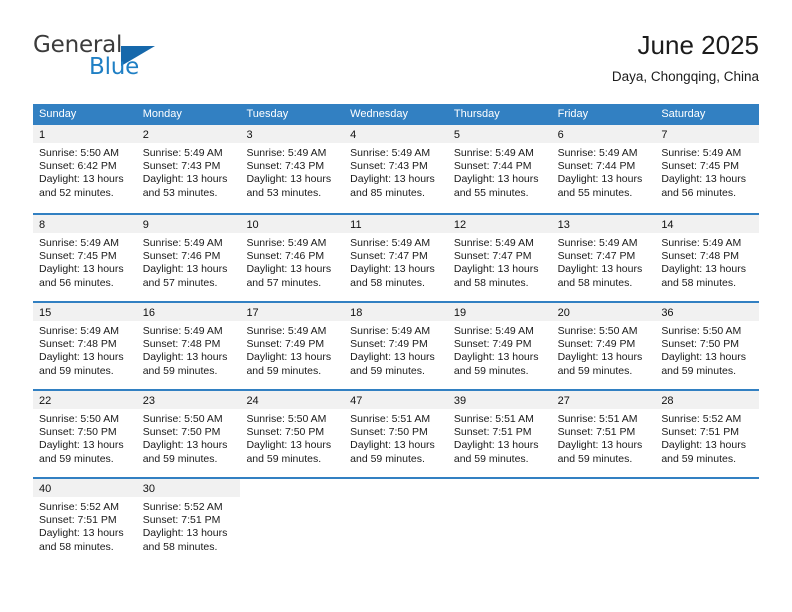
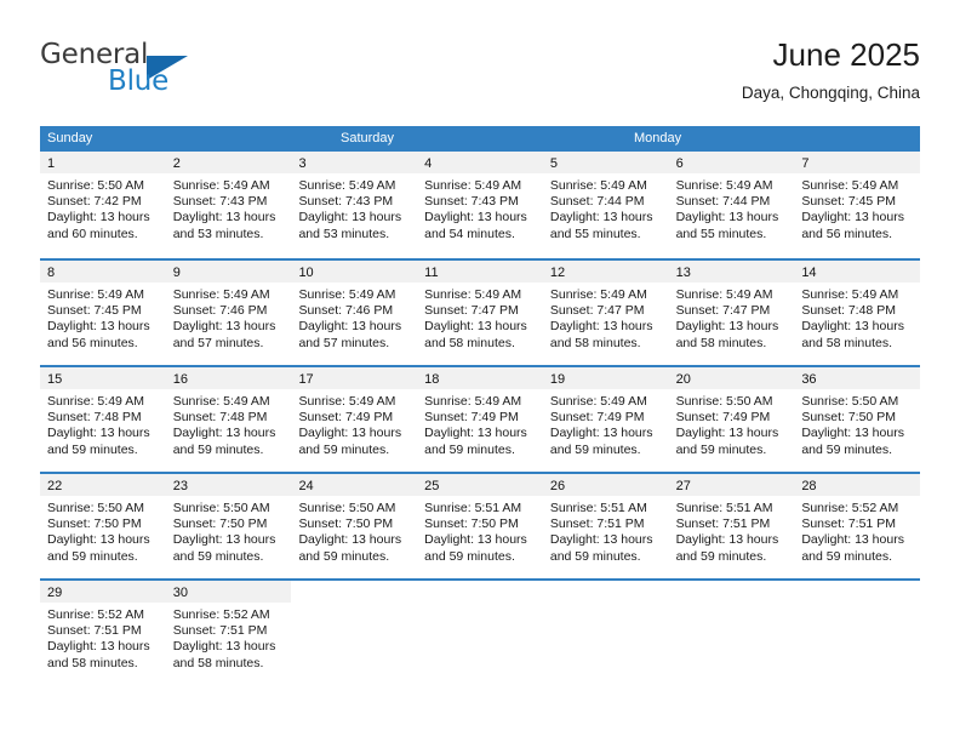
  General
  Blue
  June 2025
  Daya, Chongqing, China
  Sunday
- Monday
+ Saturday
- Tuesday
- Wednesday
- Thursday
- Friday
- Saturday
+ Monday
  1
  Sunrise: 5:50 AM
- Sunset: 6:42 PM
+ Sunset: 7:42 PM
  Daylight: 13 hours
- and 52 minutes.
+ and 60 minutes.
  2
  Sunrise: 5:49 AM
  Sunset: 7:43 PM
  Daylight: 13 hours
  and 53 minutes.
  3
  Sunrise: 5:49 AM
  Sunset: 7:43 PM
  Daylight: 13 hours
  and 53 minutes.
  4
  Sunrise: 5:49 AM
  Sunset: 7:43 PM
  Daylight: 13 hours
- and 85 minutes.
+ and 54 minutes.
  5
  Sunrise: 5:49 AM
  Sunset: 7:44 PM
  Daylight: 13 hours
  and 55 minutes.
  6
  Sunrise: 5:49 AM
  Sunset: 7:44 PM
  Daylight: 13 hours
  and 55 minutes.
  7
  Sunrise: 5:49 AM
  Sunset: 7:45 PM
  Daylight: 13 hours
  and 56 minutes.
  8
  Sunrise: 5:49 AM
  Sunset: 7:45 PM
  Daylight: 13 hours
  and 56 minutes.
  9
  Sunrise: 5:49 AM
  Sunset: 7:46 PM
  Daylight: 13 hours
  and 57 minutes.
  10
  Sunrise: 5:49 AM
  Sunset: 7:46 PM
  Daylight: 13 hours
  and 57 minutes.
  11
  Sunrise: 5:49 AM
  Sunset: 7:47 PM
  Daylight: 13 hours
  and 58 minutes.
  12
  Sunrise: 5:49 AM
  Sunset: 7:47 PM
  Daylight: 13 hours
  and 58 minutes.
  13
  Sunrise: 5:49 AM
  Sunset: 7:47 PM
  Daylight: 13 hours
  and 58 minutes.
  14
  Sunrise: 5:49 AM
  Sunset: 7:48 PM
  Daylight: 13 hours
  and 58 minutes.
  15
  Sunrise: 5:49 AM
  Sunset: 7:48 PM
  Daylight: 13 hours
  and 59 minutes.
  16
  Sunrise: 5:49 AM
  Sunset: 7:48 PM
  Daylight: 13 hours
  and 59 minutes.
  17
  Sunrise: 5:49 AM
  Sunset: 7:49 PM
  Daylight: 13 hours
  and 59 minutes.
  18
  Sunrise: 5:49 AM
  Sunset: 7:49 PM
  Daylight: 13 hours
  and 59 minutes.
  19
  Sunrise: 5:49 AM
  Sunset: 7:49 PM
  Daylight: 13 hours
  and 59 minutes.
  20
  Sunrise: 5:50 AM
  Sunset: 7:49 PM
  Daylight: 13 hours
  and 59 minutes.
  36
  Sunrise: 5:50 AM
  Sunset: 7:50 PM
  Daylight: 13 hours
  and 59 minutes.
  22
  Sunrise: 5:50 AM
  Sunset: 7:50 PM
  Daylight: 13 hours
  and 59 minutes.
  23
  Sunrise: 5:50 AM
  Sunset: 7:50 PM
  Daylight: 13 hours
  and 59 minutes.
  24
  Sunrise: 5:50 AM
  Sunset: 7:50 PM
  Daylight: 13 hours
  and 59 minutes.
- 47
+ 25
  Sunrise: 5:51 AM
  Sunset: 7:50 PM
  Daylight: 13 hours
  and 59 minutes.
- 39
+ 26
  Sunrise: 5:51 AM
  Sunset: 7:51 PM
  Daylight: 13 hours
  and 59 minutes.
  27
  Sunrise: 5:51 AM
  Sunset: 7:51 PM
  Daylight: 13 hours
  and 59 minutes.
  28
  Sunrise: 5:52 AM
  Sunset: 7:51 PM
  Daylight: 13 hours
  and 59 minutes.
- 40
+ 29
  Sunrise: 5:52 AM
  Sunset: 7:51 PM
  Daylight: 13 hours
  and 58 minutes.
  30
  Sunrise: 5:52 AM
  Sunset: 7:51 PM
  Daylight: 13 hours
  and 58 minutes.
